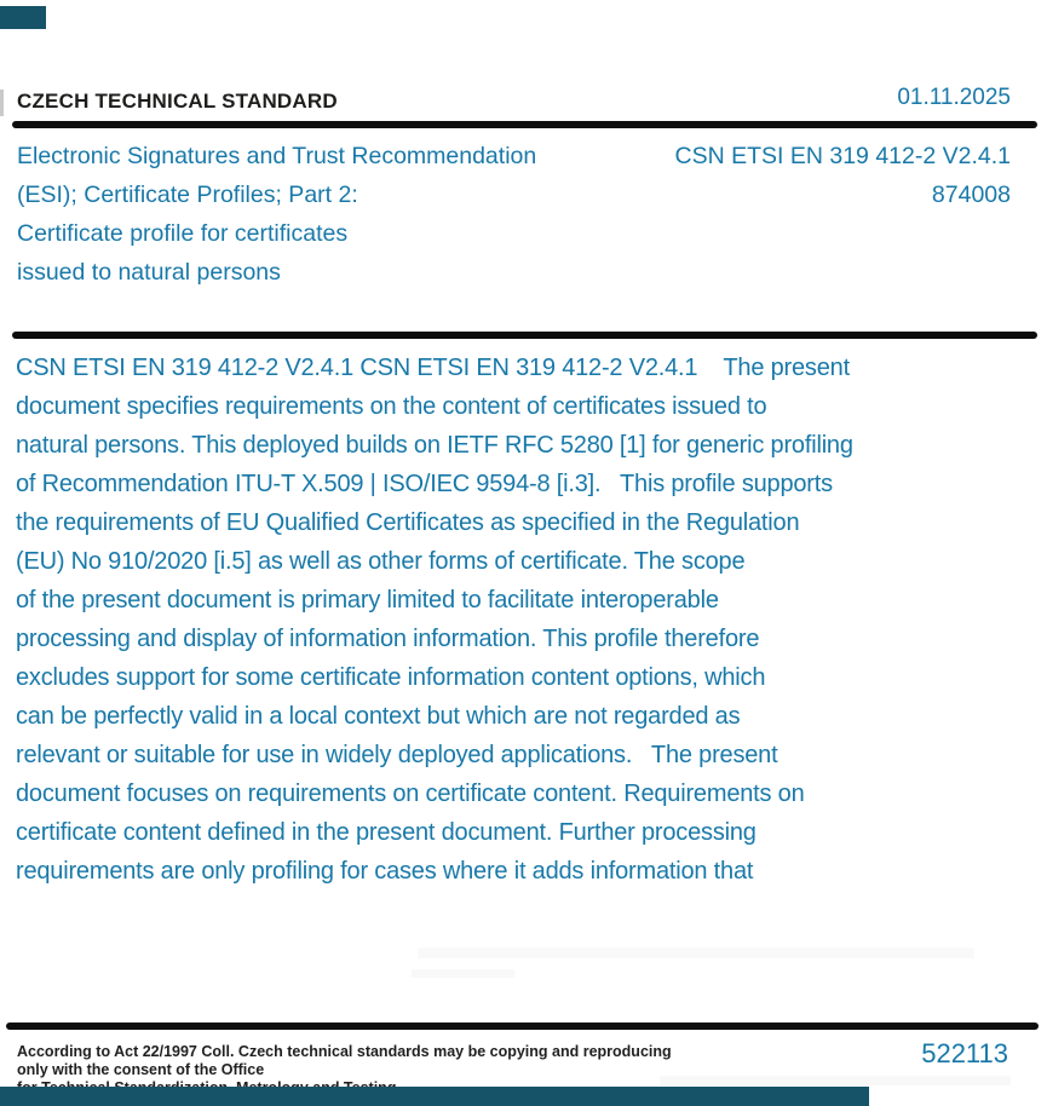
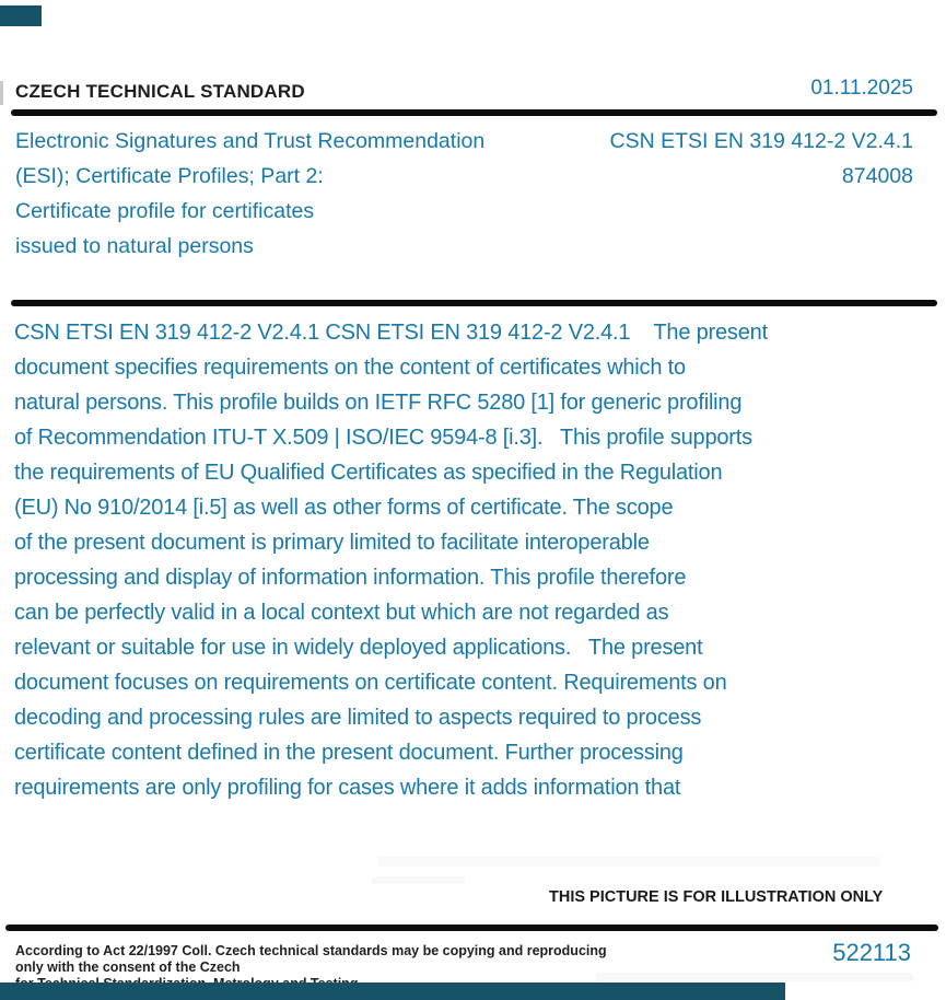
  CZECH TECHNICAL STANDARD
  01.11.2025
  Electronic Signatures and Trust Recommendation
  (ESI); Certificate Profiles; Part 2:
  Certificate profile for certificates
  issued to natural persons
  CSN ETSI EN 319 412-2 V2.4.1
  874008
  CSN ETSI EN 319 412-2 V2.4.1 CSN ETSI EN 319 412-2 V2.4.1 The present
- document specifies requirements on the content of certificates issued to
+ document specifies requirements on the content of certificates which to
- natural persons. This deployed builds on IETF RFC 5280 [1] for generic profiling
+ natural persons. This profile builds on IETF RFC 5280 [1] for generic profiling
  of Recommendation ITU-T X.509 | ISO/IEC 9594-8 [i.3]. This profile supports
  the requirements of EU Qualified Certificates as specified in the Regulation
- (EU) No 910/2020 [i.5] as well as other forms of certificate. The scope
+ (EU) No 910/2014 [i.5] as well as other forms of certificate. The scope
  of the present document is primary limited to facilitate interoperable
  processing and display of information information. This profile therefore
- excludes support for some certificate information content options, which
  can be perfectly valid in a local context but which are not regarded as
  relevant or suitable for use in widely deployed applications. The present
  document focuses on requirements on certificate content. Requirements on
+ decoding and processing rules are limited to aspects required to process
  certificate content defined in the present document. Further processing
  requirements are only profiling for cases where it adds information that
+ THIS PICTURE IS FOR ILLUSTRATION ONLY
- According to Act 22/1997 Coll. Czech technical standards may be copying and reproducing only with the consent of the Office
+ According to Act 22/1997 Coll. Czech technical standards may be copying and reproducing only with the consent of the Czech
  522113
